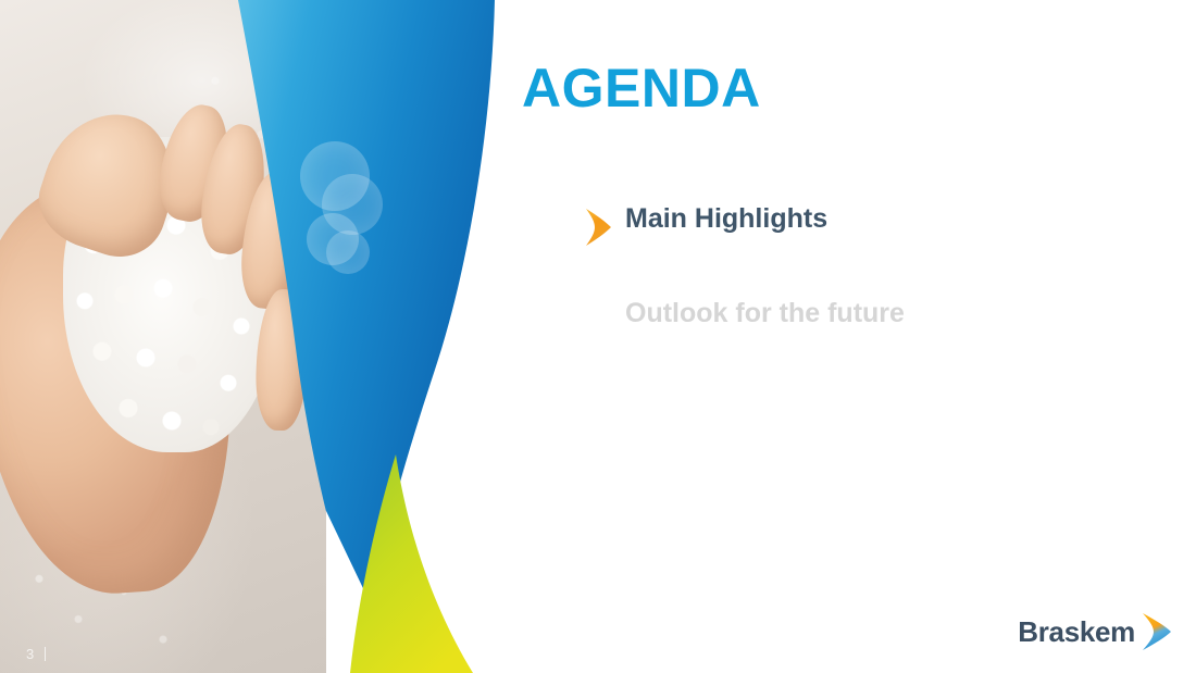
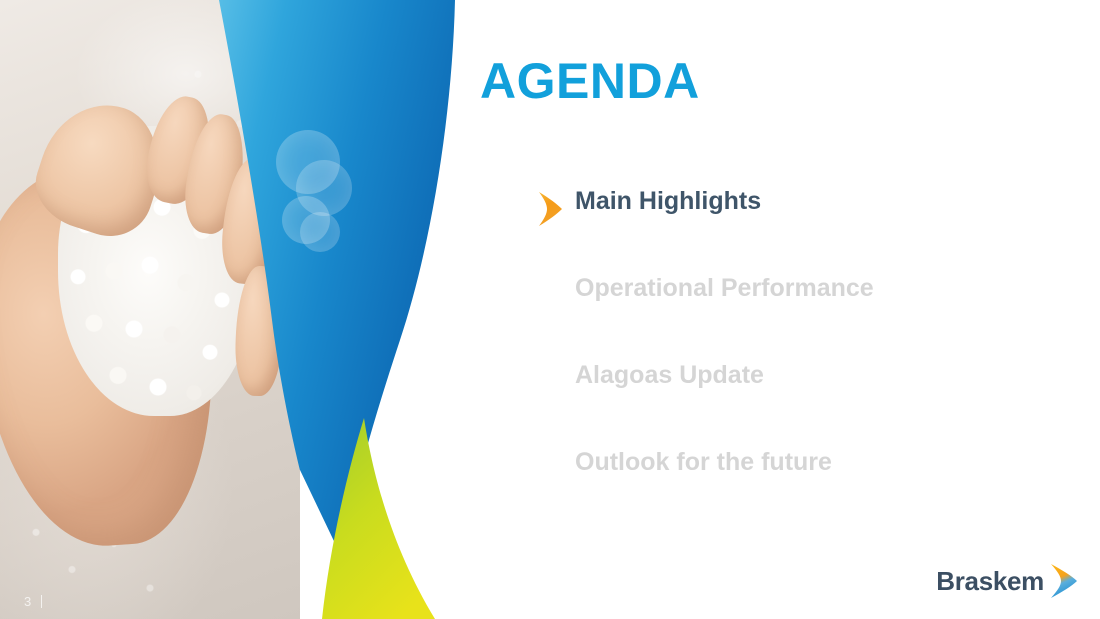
  AGENDA
  Main Highlights
+ Operational Performance
+ Alagoas Update
  Outlook for the future
  3
  Braskem
